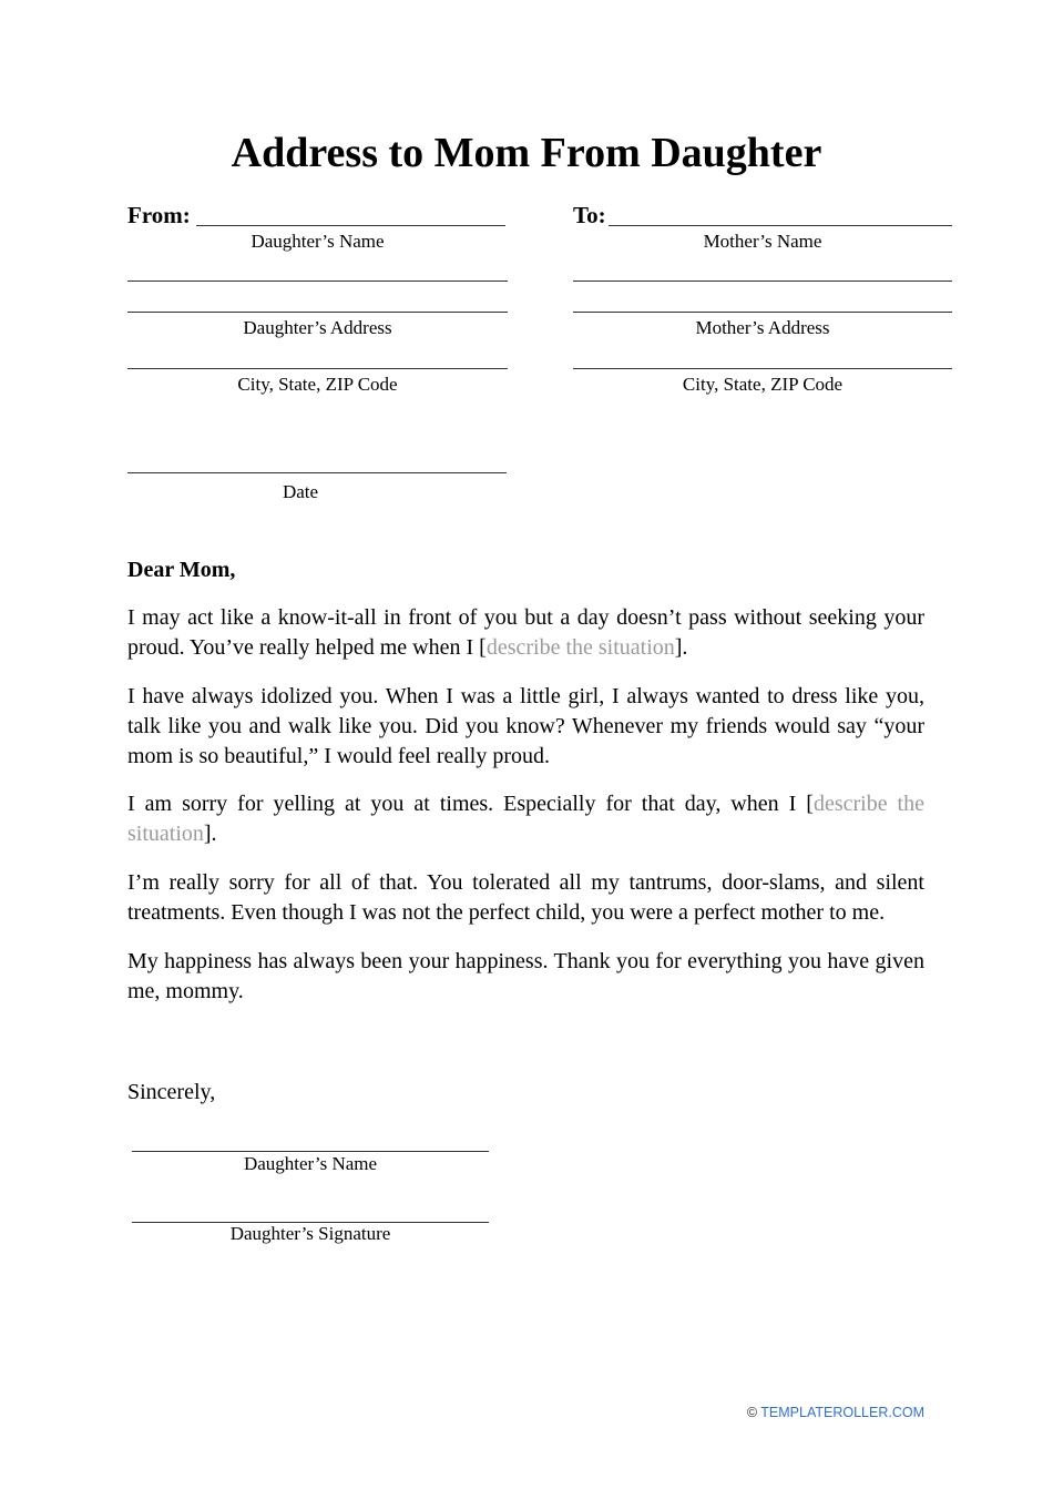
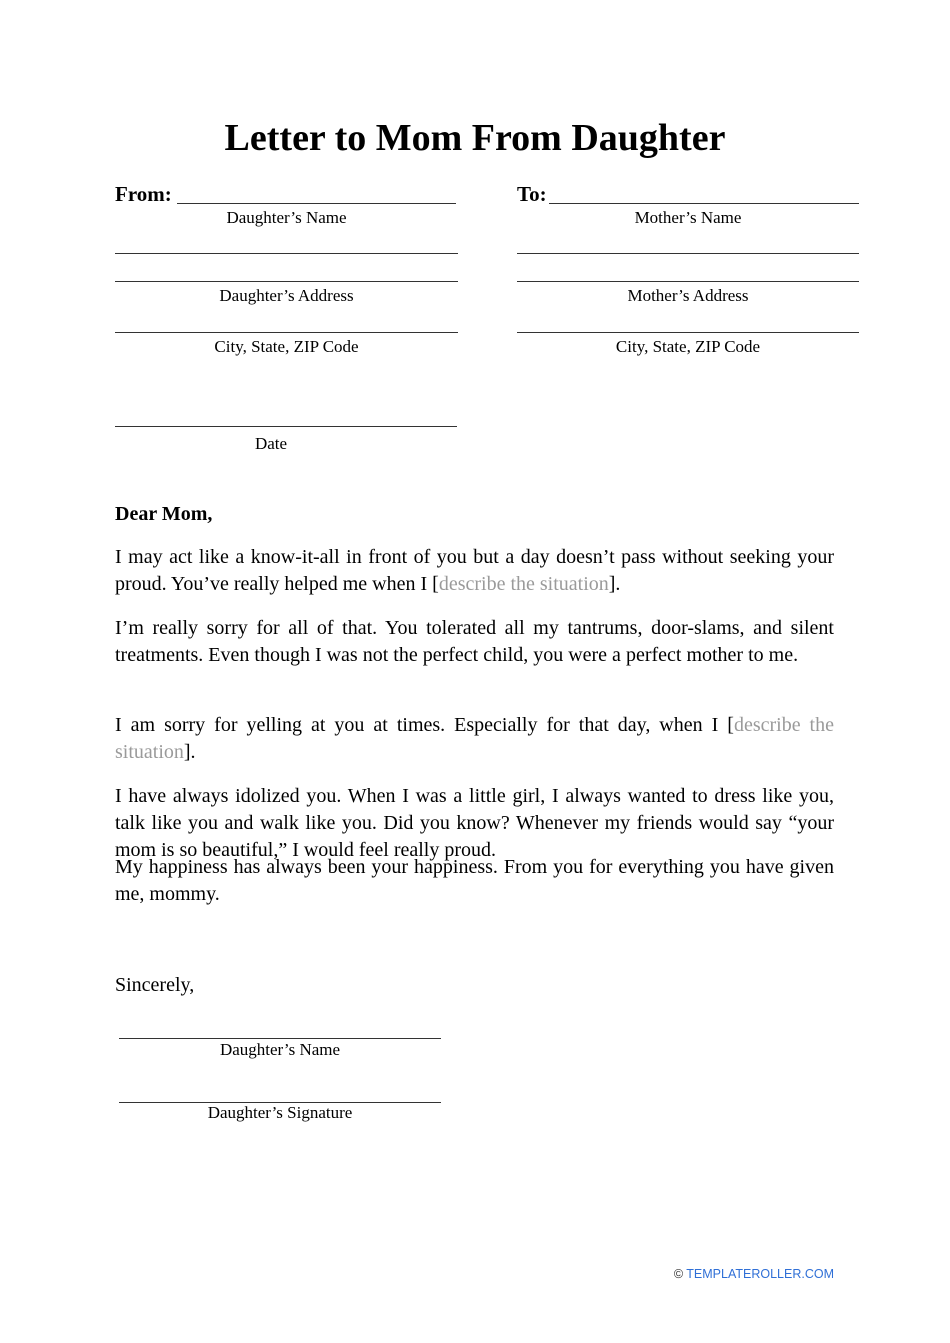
- Address to Mom From Daughter
+ Letter to Mom From Daughter
  From:
  Daughter’s Name
  Daughter’s Address
  City, State, ZIP Code
  To:
  Mother’s Name
  Mother’s Address
  City, State, ZIP Code
  Date
  Dear Mom,
  I may act like a know-it-all in front of you but a day doesn’t pass without seeking your proud. You’ve really helped me when I [describe the situation].
- I have always idolized you. When I was a little girl, I always wanted to dress like you, talk like you and walk like you. Did you know? Whenever my friends would say “your mom is so beautiful,” I would feel really proud.
+ I’m really sorry for all of that. You tolerated all my tantrums, door-slams, and silent treatments. Even though I was not the perfect child, you were a perfect mother to me.
  I am sorry for yelling at you at times. Especially for that day, when I [describe the situation].
- I’m really sorry for all of that. You tolerated all my tantrums, door-slams, and silent treatments. Even though I was not the perfect child, you were a perfect mother to me.
+ I have always idolized you. When I was a little girl, I always wanted to dress like you, talk like you and walk like you. Did you know? Whenever my friends would say “your mom is so beautiful,” I would feel really proud.
- My happiness has always been your happiness. Thank you for everything you have given me, mommy.
+ My happiness has always been your happiness. From you for everything you have given me, mommy.
  Sincerely,
  Daughter’s Name
  Daughter’s Signature
  © TEMPLATEROLLER.COM
